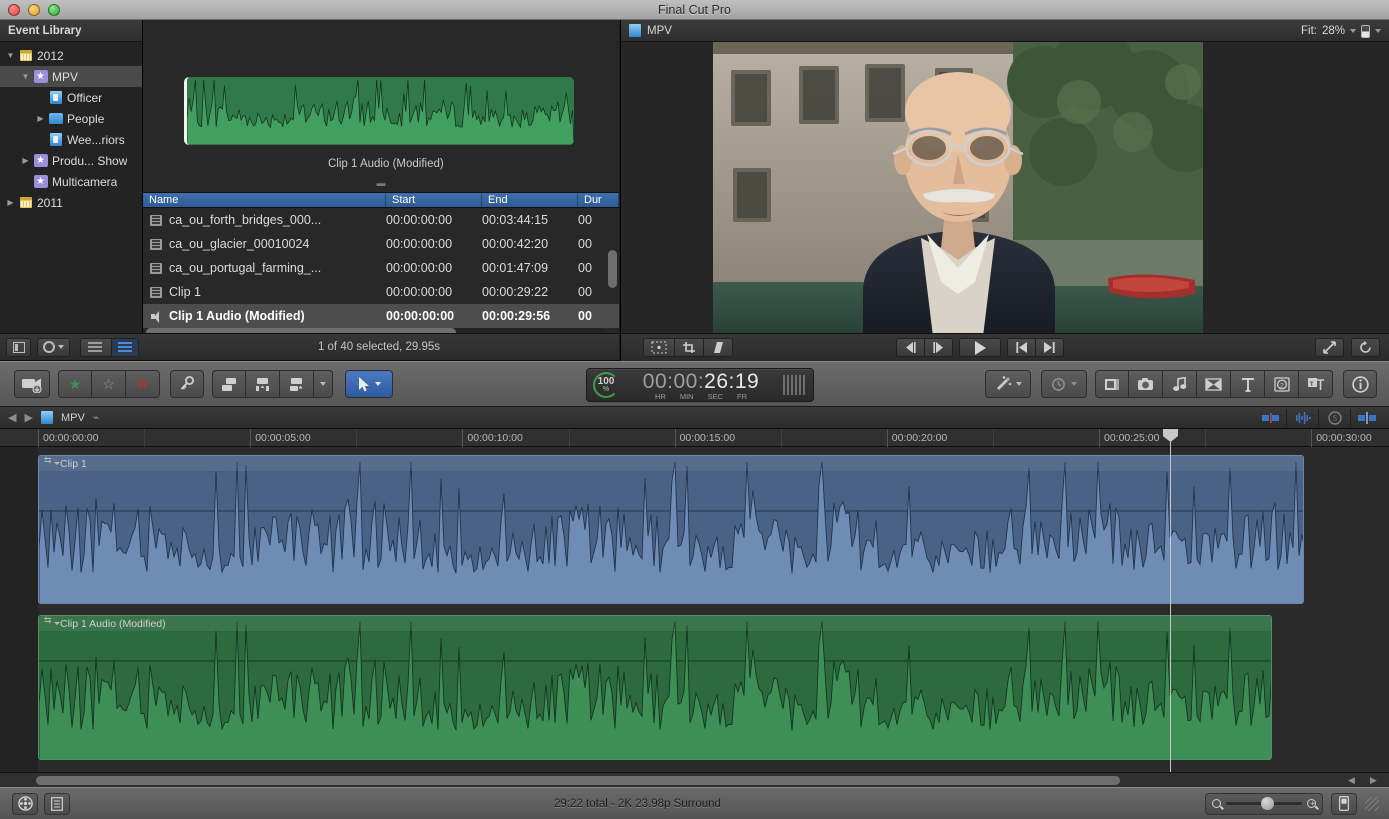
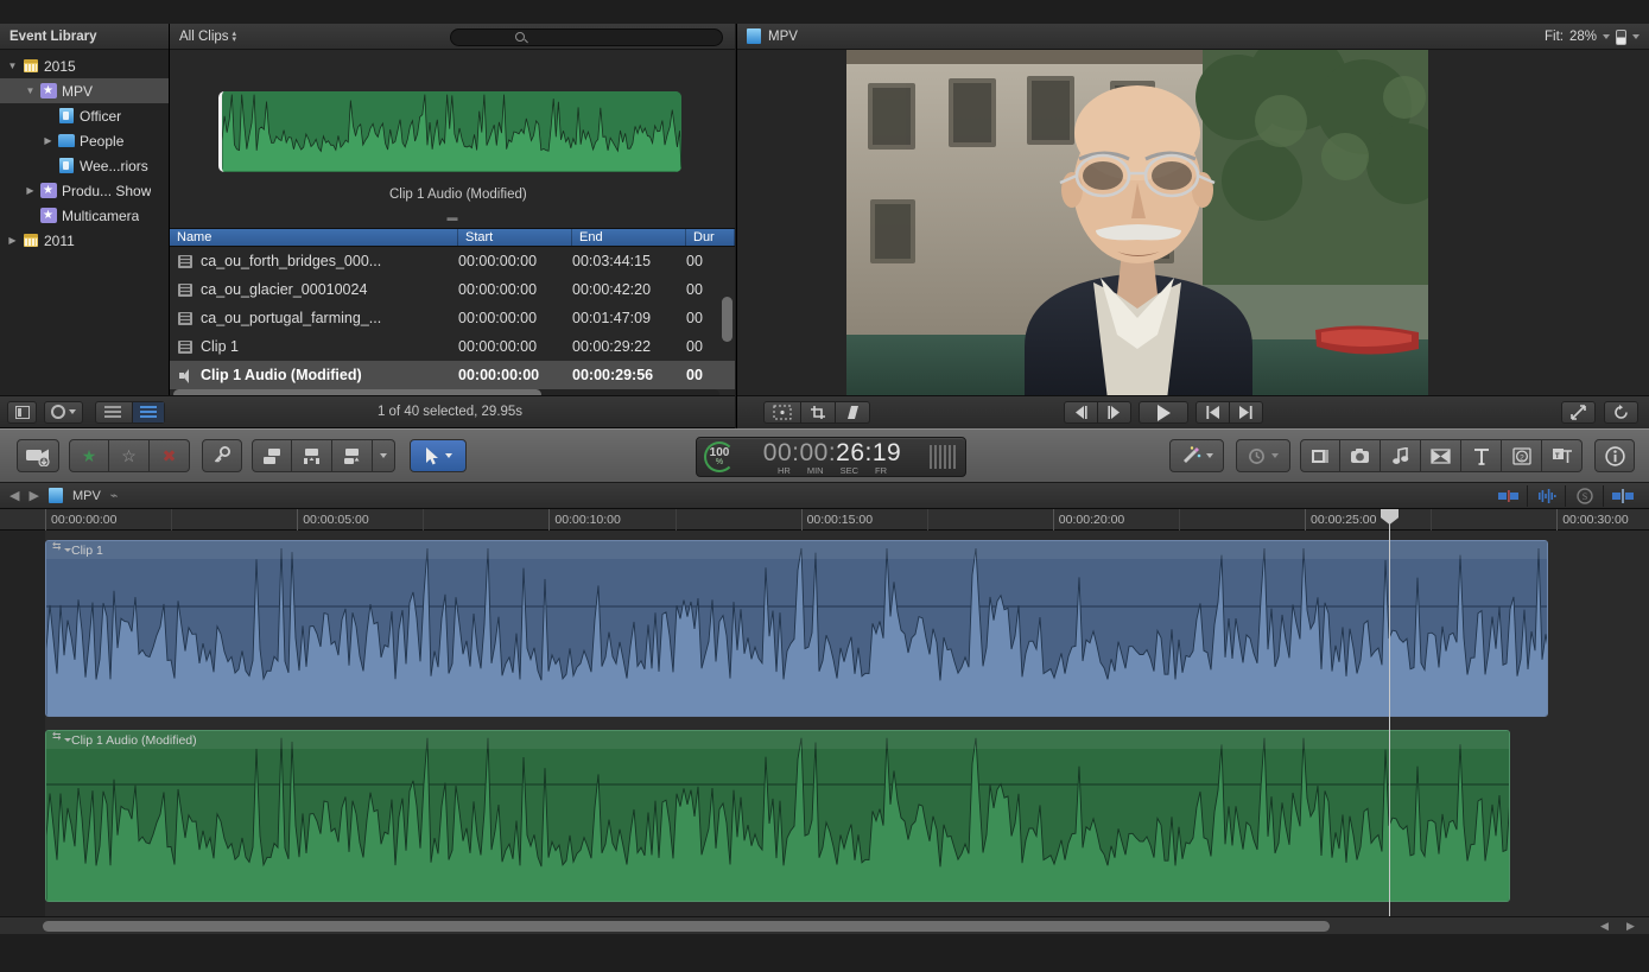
- Final Cut Pro
  Event Library
  ▼
- 2012
+ 2015
  ▼
  ★
  MPV
  Officer
  ▶
  People
  Wee...riors
  ▶
  ★
  Produ... Show
  ★
  Multicamera
  ▶
  2011
+ All Clips
  Clip 1 Audio (Modified)
  ▬
  Name
  Start
  End
  Dur
  ca_ou_forth_bridges_000...
  00:00:00:00
  00:03:44:15
  00
  ca_ou_glacier_00010024
  00:00:00:00
  00:00:42:20
  00
  ca_ou_portugal_farming_...
  00:00:00:00
  00:01:47:09
  00
  Clip 1
  00:00:00:00
  00:00:29:22
  00
  Clip 1 Audio (Modified)
  00:00:00:00
  00:00:29:56
  00
  1 of 40 selected, 29.95s
  MPV
  Fit:
  28%
  ★
  ☆
  ✖
  100
  00:00:26:19
  HR
  MIN
  SEC
  FR
  ◀
  ▶
  MPV
  ⌁
  S
  00:00:00:00
  00:00:05:00
  00:00:10:00
  00:00:15:00
  00:00:20:00
  00:00:25:00
  00:00:30:00
  Clip 1
  Clip 1 Audio (Modified)
  ◀
  ▶
- 29:22 total - 2K 23.98p Surround
- +
